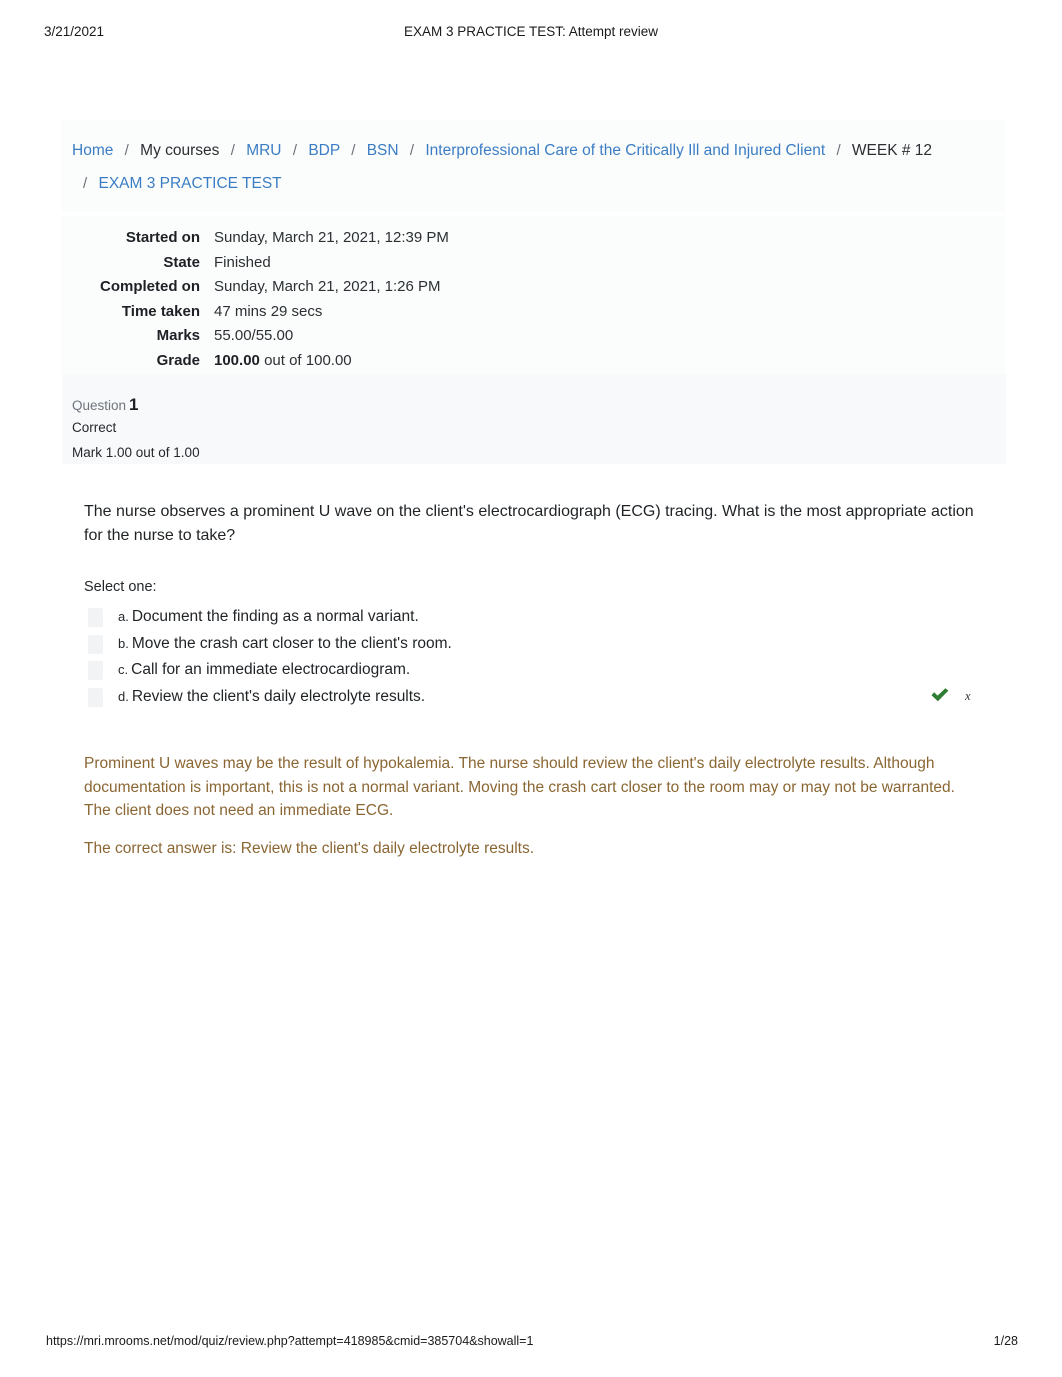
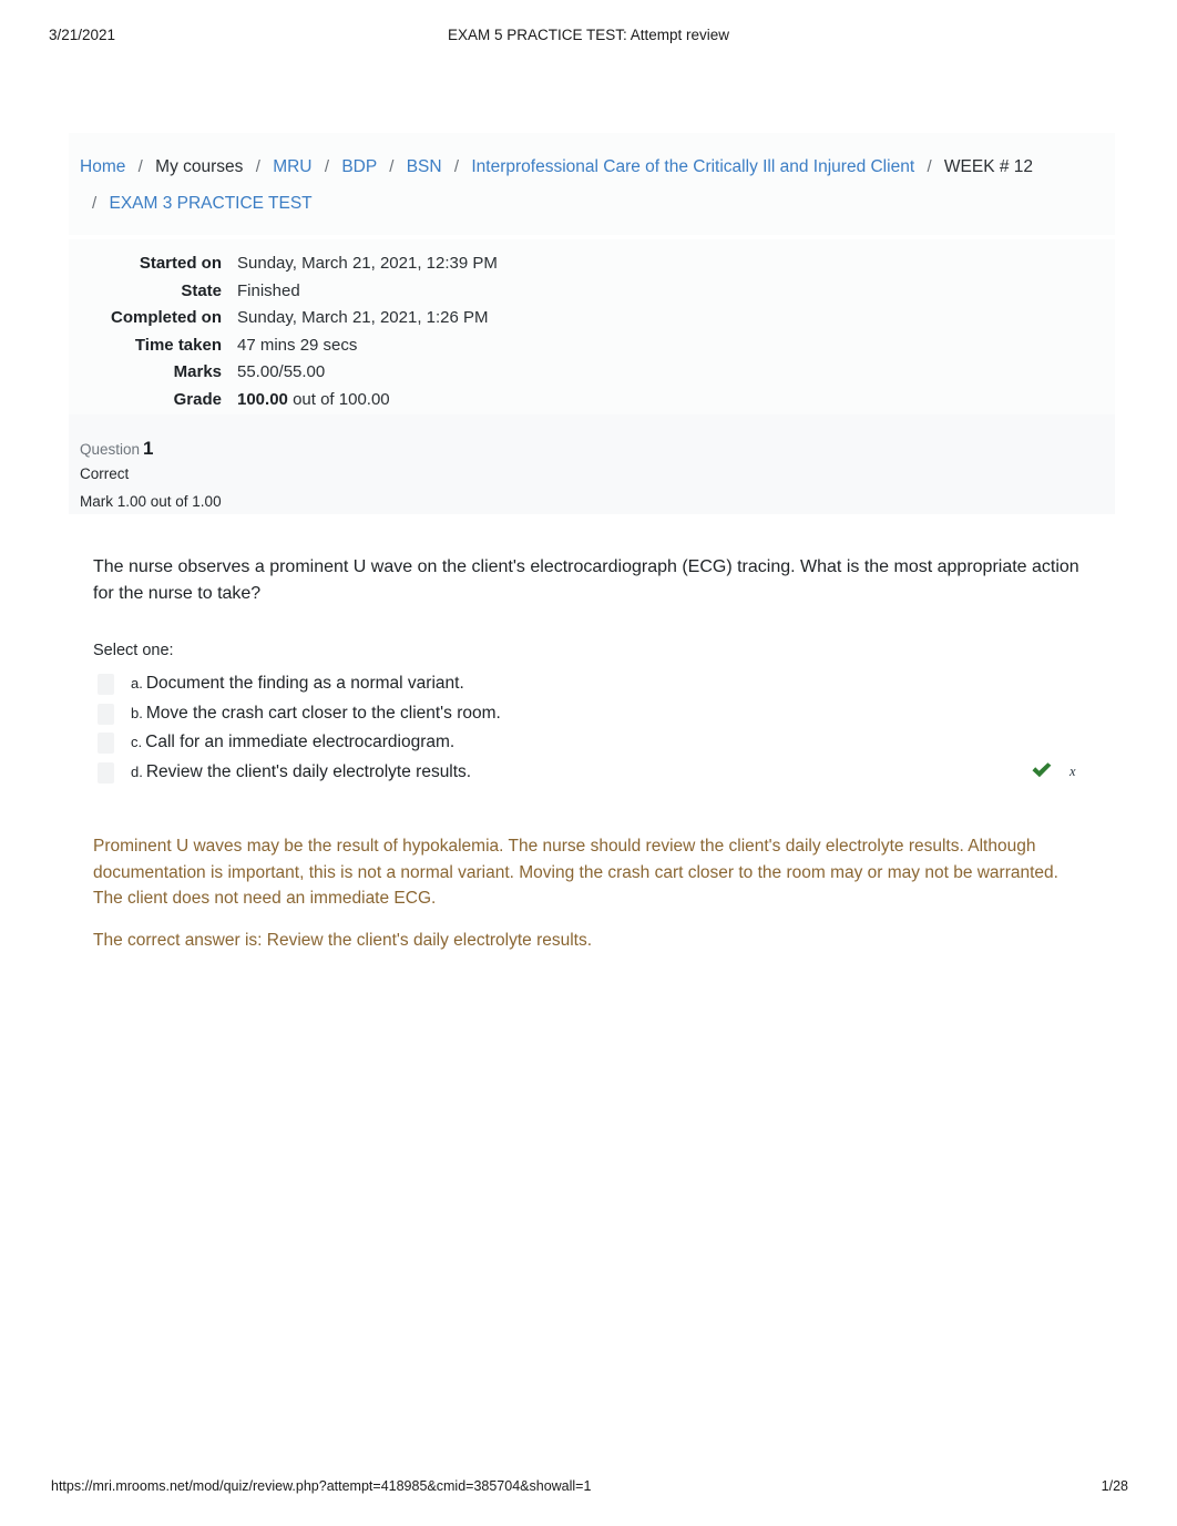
  3/21/2021
- EXAM 3 PRACTICE TEST: Attempt review
+ EXAM 5 PRACTICE TEST: Attempt review
  Home / My courses / MRU / BDP / BSN / Interprofessional Care of the Critically Ill and Injured Client / WEEK # 12
  / EXAM 3 PRACTICE TEST
  Started on	Sunday, March 21, 2021, 12:39 PM
  State	Finished
  Completed on	Sunday, March 21, 2021, 1:26 PM
  Time taken	47 mins 29 secs
  Marks	55.00/55.00
  Grade	100.00 out of 100.00
  Question 1
  Correct
  Mark 1.00 out of 1.00
  The nurse observes a prominent U wave on the client's electrocardiograph (ECG) tracing. What is the most appropriate action for the nurse to take?
  Select one:
  a. Document the finding as a normal variant.
  b. Move the crash cart closer to the client's room.
  c. Call for an immediate electrocardiogram.
  d. Review the client's daily electrolyte results.
  x
  Prominent U waves may be the result of hypokalemia. The nurse should review the client's daily electrolyte results. Although documentation is important, this is not a normal variant. Moving the crash cart closer to the room may or may not be warranted. The client does not need an immediate ECG.
  The correct answer is: Review the client's daily electrolyte results.
  https://mri.mrooms.net/mod/quiz/review.php?attempt=418985&cmid=385704&showall=1
  1/28
